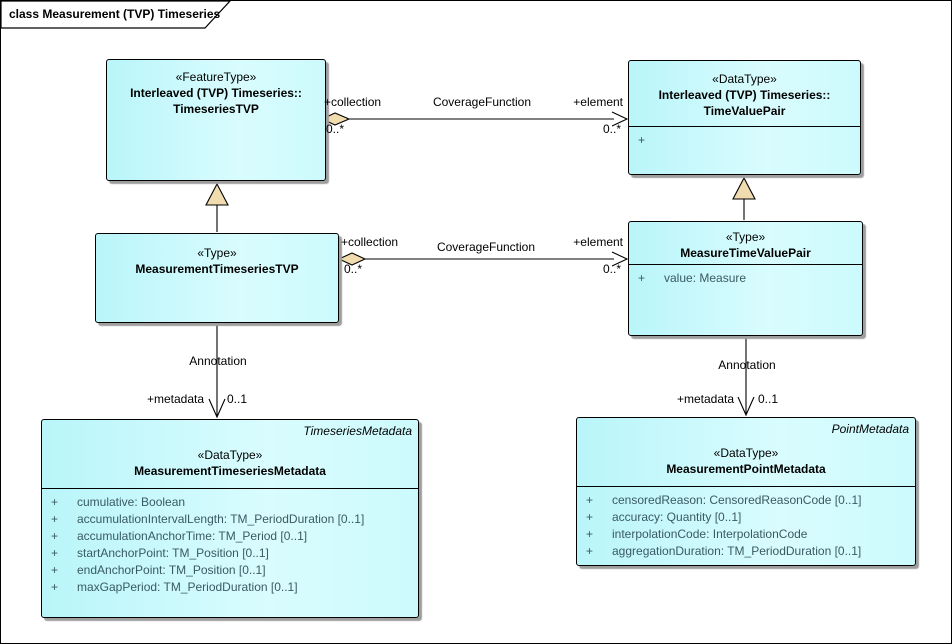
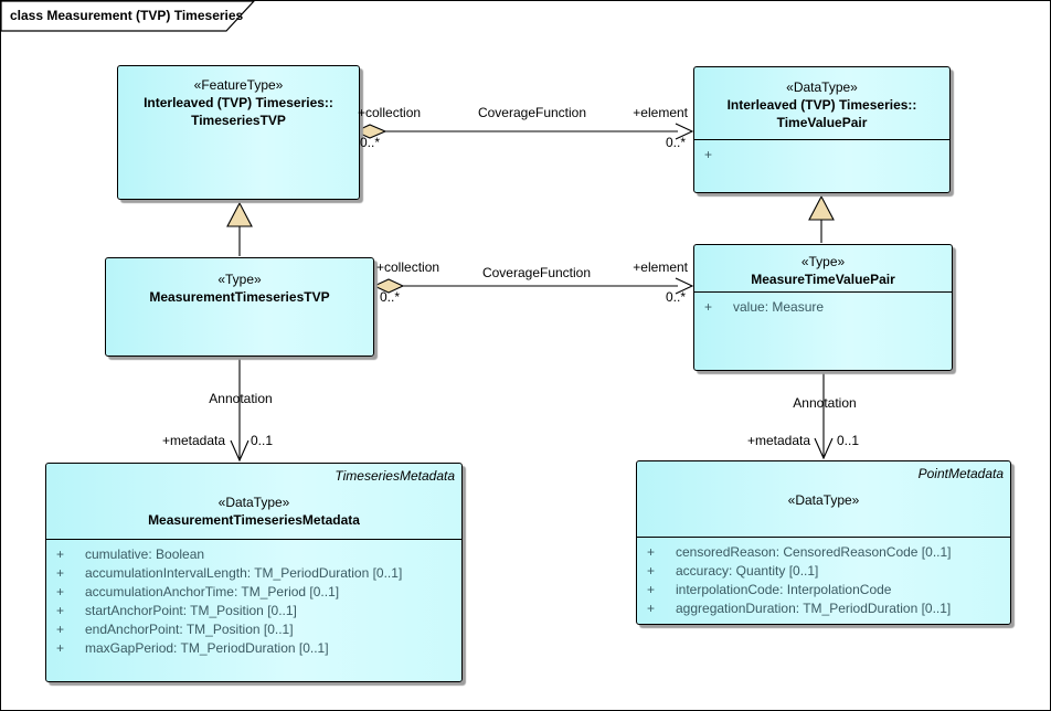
  class Measurement (TVP) Timeseries
  «FeatureType»
  Interleaved (TVP) Timeseries::
  TimeseriesTVP
  «DataType»
  Interleaved (TVP) Timeseries::
  TimeValuePair
  +
  «Type»
  MeasurementTimeseriesTVP
  «Type»
  MeasureTimeValuePair
  +
  value: Measure
  TimeseriesMetadata
  «DataType»
  MeasurementTimeseriesMetadata
  +
  cumulative: Boolean
  +
  accumulationIntervalLength: TM_PeriodDuration [0..1]
  +
  accumulationAnchorTime: TM_Period [0..1]
  +
  startAnchorPoint: TM_Position [0..1]
  +
  endAnchorPoint: TM_Position [0..1]
  +
  maxGapPeriod: TM_PeriodDuration [0..1]
  PointMetadata
  «DataType»
- MeasurementPointMetadata
  +
  censoredReason: CensoredReasonCode [0..1]
  +
  accuracy: Quantity [0..1]
  +
  interpolationCode: InterpolationCode
  +
  aggregationDuration: TM_PeriodDuration [0..1]
  +collection
  CoverageFunction
  +element
  0..*
  0..*
  +collection
  CoverageFunction
  +element
  0..*
  0..*
  Annotation
  +metadata
  0..1
  Annotation
  +metadata
  0..1
